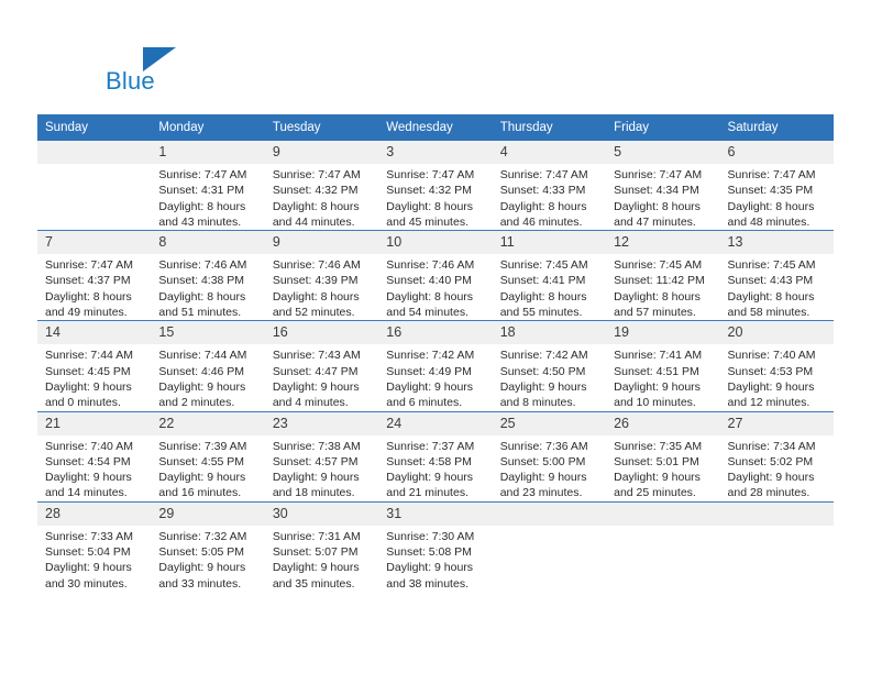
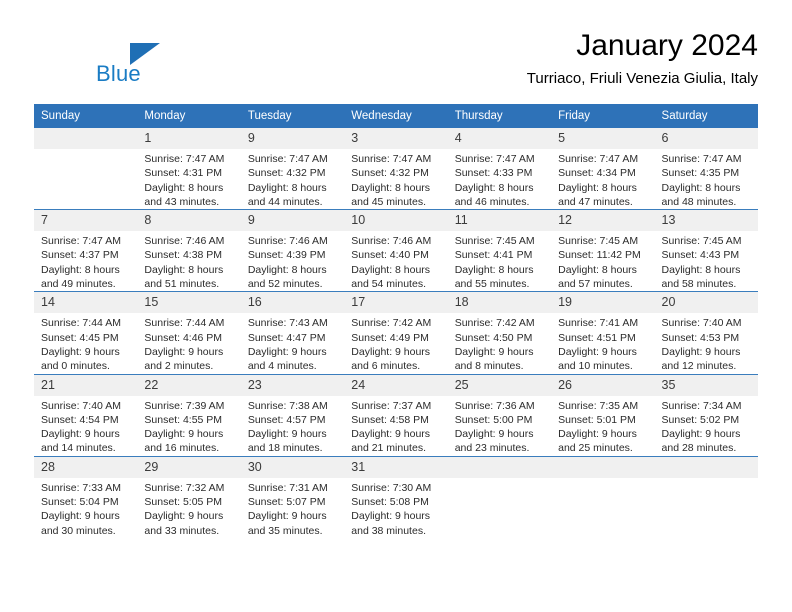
  Blue
+ January 2024
+ Turriaco, Friuli Venezia Giulia, Italy
  Sunday	Monday	Tuesday	Wednesday	Thursday	Friday	Saturday
  	1Sunrise: 7:47 AMSunset: 4:31 PMDaylight: 8 hoursand 43 minutes.	9Sunrise: 7:47 AMSunset: 4:32 PMDaylight: 8 hoursand 44 minutes.	3Sunrise: 7:47 AMSunset: 4:32 PMDaylight: 8 hoursand 45 minutes.	4Sunrise: 7:47 AMSunset: 4:33 PMDaylight: 8 hoursand 46 minutes.	5Sunrise: 7:47 AMSunset: 4:34 PMDaylight: 8 hoursand 47 minutes.	6Sunrise: 7:47 AMSunset: 4:35 PMDaylight: 8 hoursand 48 minutes.
  7Sunrise: 7:47 AMSunset: 4:37 PMDaylight: 8 hoursand 49 minutes.	8Sunrise: 7:46 AMSunset: 4:38 PMDaylight: 8 hoursand 51 minutes.	9Sunrise: 7:46 AMSunset: 4:39 PMDaylight: 8 hoursand 52 minutes.	10Sunrise: 7:46 AMSunset: 4:40 PMDaylight: 8 hoursand 54 minutes.	11Sunrise: 7:45 AMSunset: 4:41 PMDaylight: 8 hoursand 55 minutes.	12Sunrise: 7:45 AMSunset: 11:42 PMDaylight: 8 hoursand 57 minutes.	13Sunrise: 7:45 AMSunset: 4:43 PMDaylight: 8 hoursand 58 minutes.
- 14Sunrise: 7:44 AMSunset: 4:45 PMDaylight: 9 hoursand 0 minutes.	15Sunrise: 7:44 AMSunset: 4:46 PMDaylight: 9 hoursand 2 minutes.	16Sunrise: 7:43 AMSunset: 4:47 PMDaylight: 9 hoursand 4 minutes.	16Sunrise: 7:42 AMSunset: 4:49 PMDaylight: 9 hoursand 6 minutes.	18Sunrise: 7:42 AMSunset: 4:50 PMDaylight: 9 hoursand 8 minutes.	19Sunrise: 7:41 AMSunset: 4:51 PMDaylight: 9 hoursand 10 minutes.	20Sunrise: 7:40 AMSunset: 4:53 PMDaylight: 9 hoursand 12 minutes.
+ 14Sunrise: 7:44 AMSunset: 4:45 PMDaylight: 9 hoursand 0 minutes.	15Sunrise: 7:44 AMSunset: 4:46 PMDaylight: 9 hoursand 2 minutes.	16Sunrise: 7:43 AMSunset: 4:47 PMDaylight: 9 hoursand 4 minutes.	17Sunrise: 7:42 AMSunset: 4:49 PMDaylight: 9 hoursand 6 minutes.	18Sunrise: 7:42 AMSunset: 4:50 PMDaylight: 9 hoursand 8 minutes.	19Sunrise: 7:41 AMSunset: 4:51 PMDaylight: 9 hoursand 10 minutes.	20Sunrise: 7:40 AMSunset: 4:53 PMDaylight: 9 hoursand 12 minutes.
- 21Sunrise: 7:40 AMSunset: 4:54 PMDaylight: 9 hoursand 14 minutes.	22Sunrise: 7:39 AMSunset: 4:55 PMDaylight: 9 hoursand 16 minutes.	23Sunrise: 7:38 AMSunset: 4:57 PMDaylight: 9 hoursand 18 minutes.	24Sunrise: 7:37 AMSunset: 4:58 PMDaylight: 9 hoursand 21 minutes.	25Sunrise: 7:36 AMSunset: 5:00 PMDaylight: 9 hoursand 23 minutes.	26Sunrise: 7:35 AMSunset: 5:01 PMDaylight: 9 hoursand 25 minutes.	27Sunrise: 7:34 AMSunset: 5:02 PMDaylight: 9 hoursand 28 minutes.
+ 21Sunrise: 7:40 AMSunset: 4:54 PMDaylight: 9 hoursand 14 minutes.	22Sunrise: 7:39 AMSunset: 4:55 PMDaylight: 9 hoursand 16 minutes.	23Sunrise: 7:38 AMSunset: 4:57 PMDaylight: 9 hoursand 18 minutes.	24Sunrise: 7:37 AMSunset: 4:58 PMDaylight: 9 hoursand 21 minutes.	25Sunrise: 7:36 AMSunset: 5:00 PMDaylight: 9 hoursand 23 minutes.	26Sunrise: 7:35 AMSunset: 5:01 PMDaylight: 9 hoursand 25 minutes.	35Sunrise: 7:34 AMSunset: 5:02 PMDaylight: 9 hoursand 28 minutes.
  28Sunrise: 7:33 AMSunset: 5:04 PMDaylight: 9 hoursand 30 minutes.	29Sunrise: 7:32 AMSunset: 5:05 PMDaylight: 9 hoursand 33 minutes.	30Sunrise: 7:31 AMSunset: 5:07 PMDaylight: 9 hoursand 35 minutes.	31Sunrise: 7:30 AMSunset: 5:08 PMDaylight: 9 hoursand 38 minutes.
